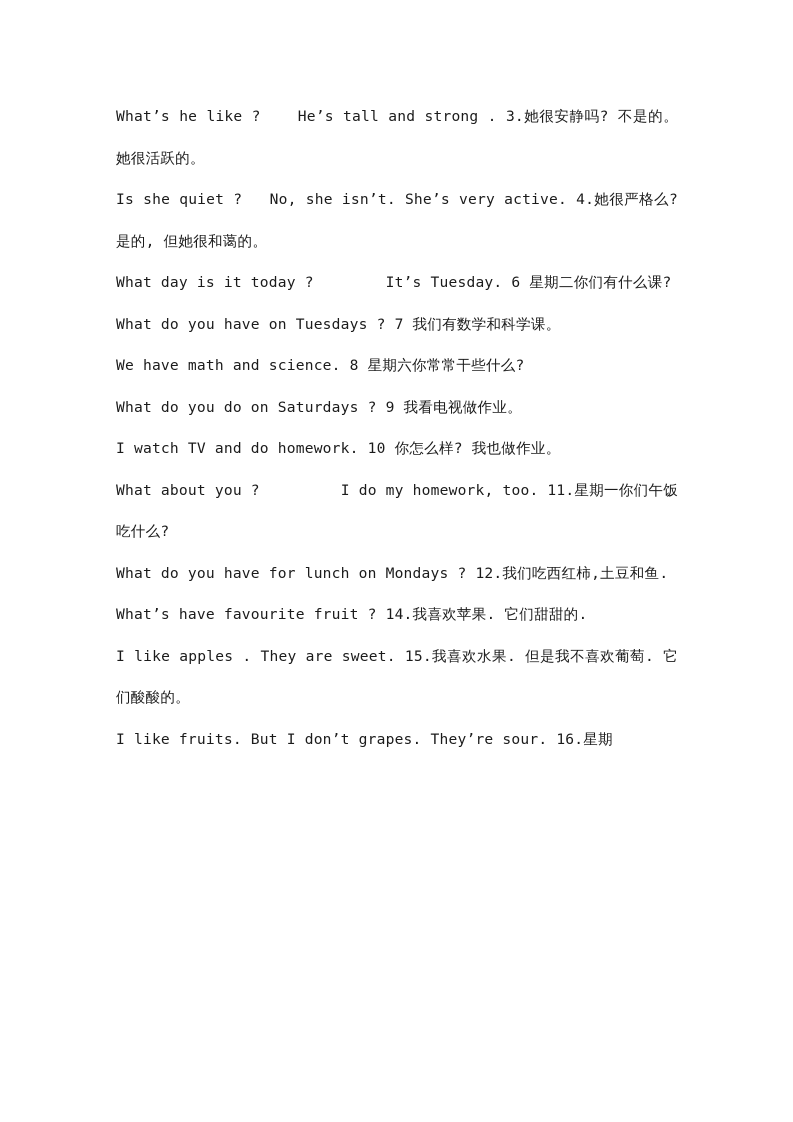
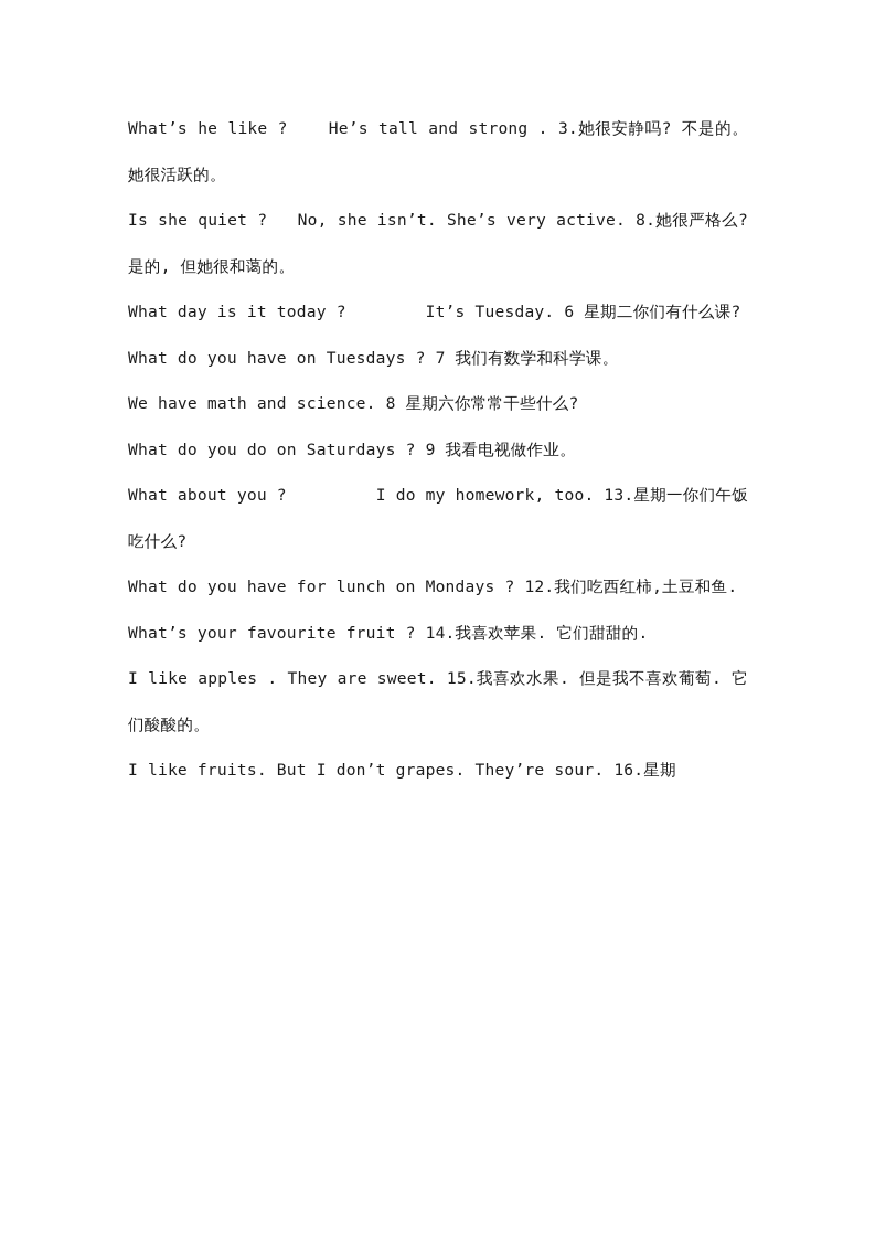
  What’s he like ? He’s tall and strong . 3.她很安静吗? 不是的。她很活跃的。
- Is she quiet ? No, she isn’t. She’s very active. 4.她很严格么? 是的, 但她很和蔼的。
+ Is she quiet ? No, she isn’t. She’s very active. 8.她很严格么? 是的, 但她很和蔼的。
  What day is it today ? It’s Tuesday. 6 星期二你们有什么课?
  What do you have on Tuesdays ? 7 我们有数学和科学课。
  We have math and science. 8 星期六你常常干些什么?
  What do you do on Saturdays ? 9 我看电视做作业。
- I watch TV and do homework. 10 你怎么样? 我也做作业。
- What about you ? I do my homework, too. 11.星期一你们午饭吃什么?
+ What about you ? I do my homework, too. 13.星期一你们午饭吃什么?
  What do you have for lunch on Mondays ? 12.我们吃西红柿,土豆和鱼.
- What’s have favourite fruit ? 14.我喜欢苹果. 它们甜甜的.
+ What’s your favourite fruit ? 14.我喜欢苹果. 它们甜甜的.
  I like apples . They are sweet. 15.我喜欢水果. 但是我不喜欢葡萄. 它们酸酸的。
  I like fruits. But I don’t grapes. They’re sour. 16.星期
